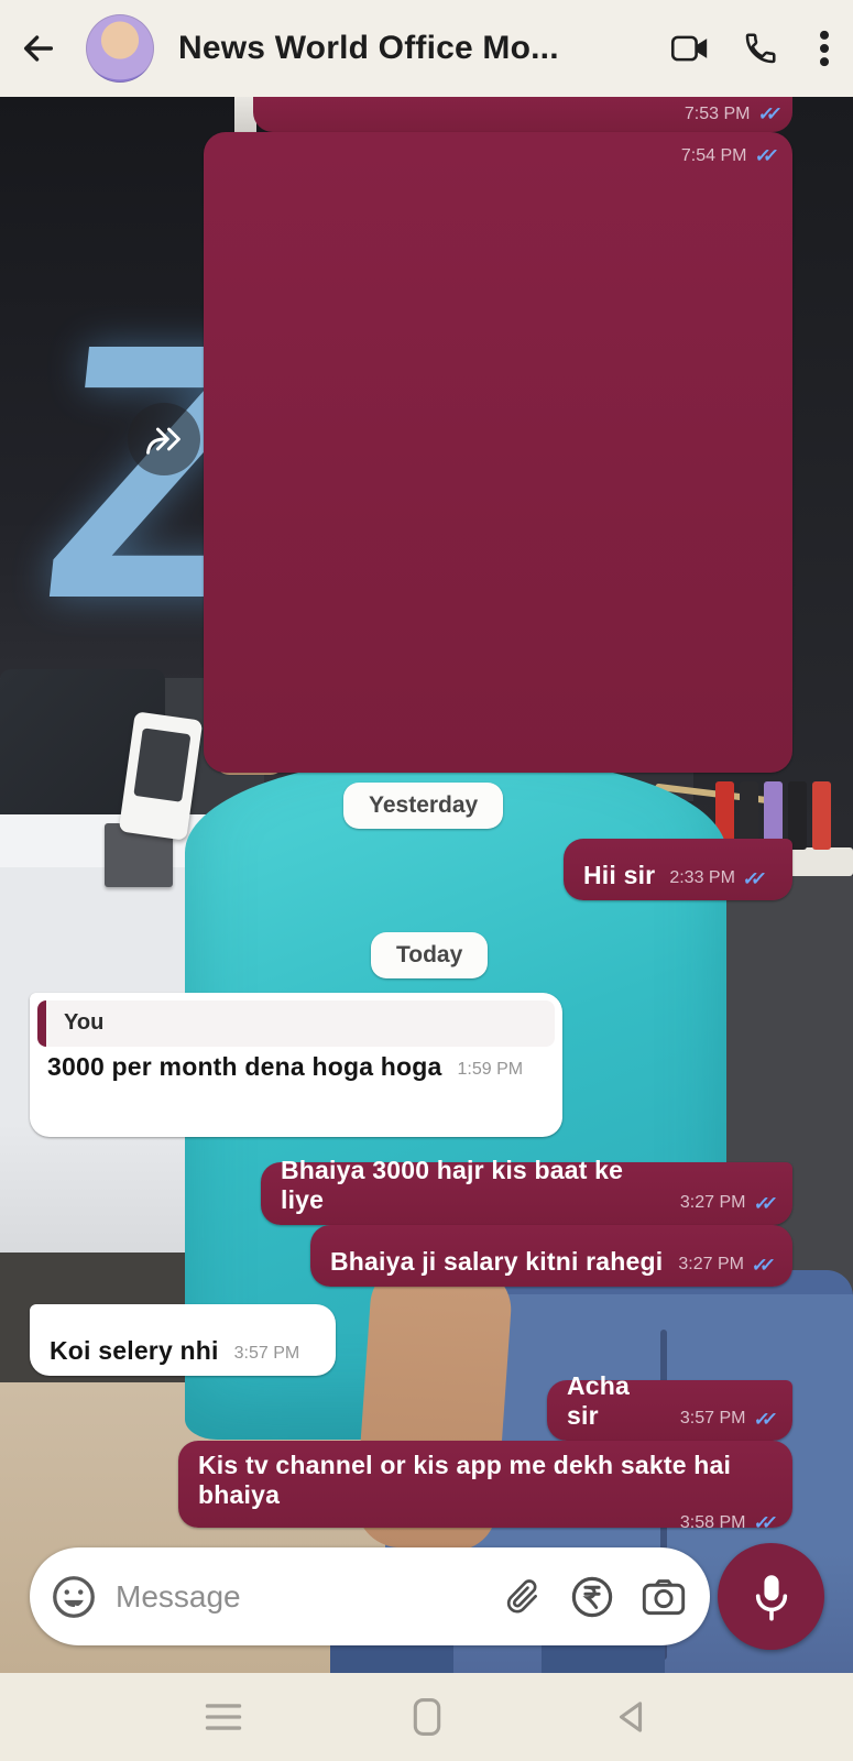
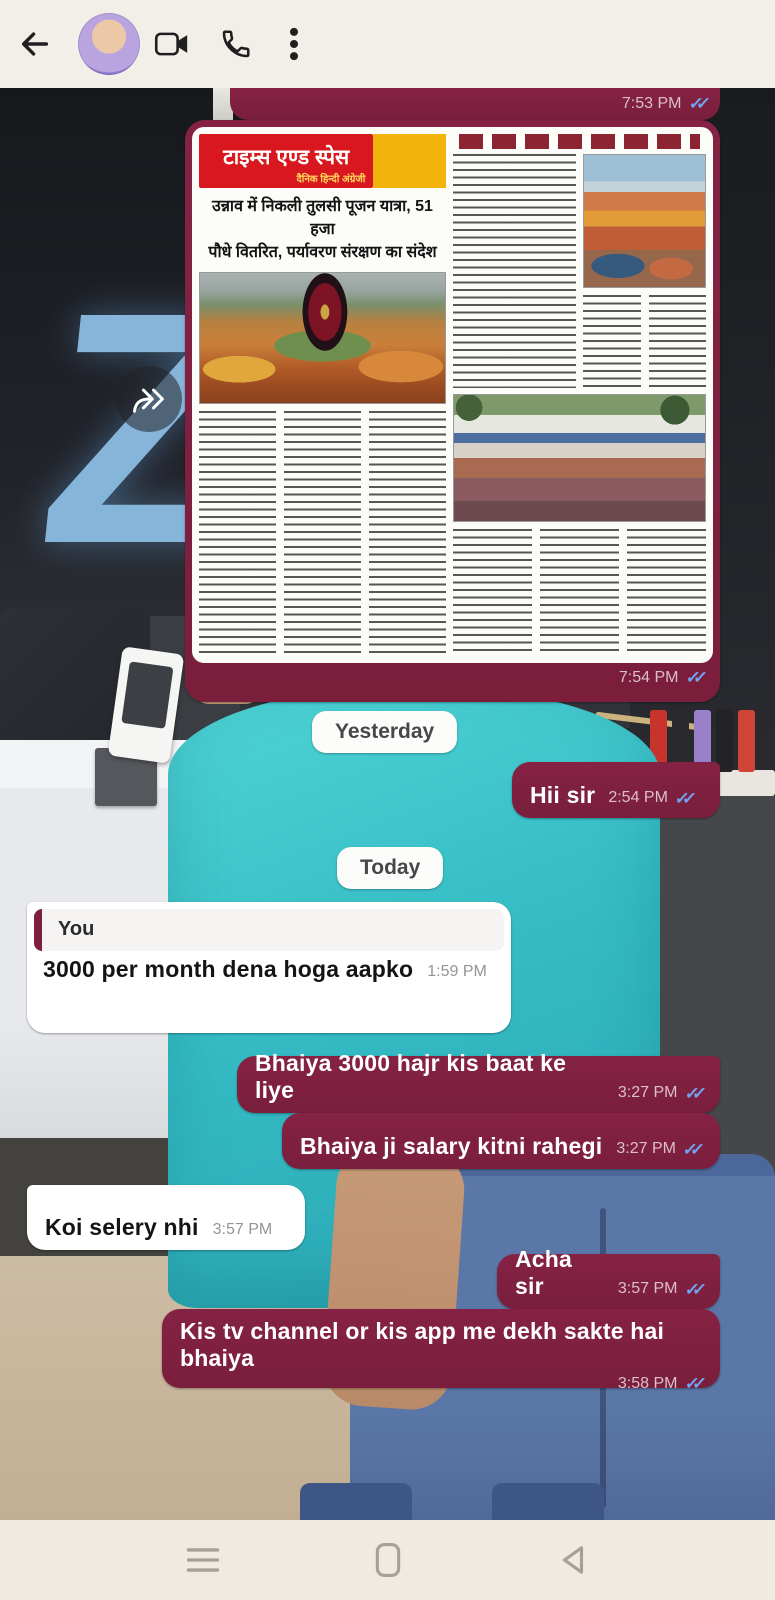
- News World Office Mo...
  7:53 PM
+ टाइम्स एण्ड स्पेस
+ दैनिक हिन्दी अंग्रेजी
+ उन्नाव में निकली तुलसी पूजन यात्रा, 51 हजा
+ पौधे वितरित, पर्यावरण संरक्षण का संदेश
  7:54 PM
  Yesterday
  Hii sir
- 2:33 PM
+ 2:54 PM
  Today
  You
- 3000 per month dena hoga hoga
+ 3000 per month dena hoga aapko
  1:59 PM
  Bhaiya 3000 hajr kis baat ke liye
  3:27 PM
  Bhaiya ji salary kitni rahegi
  3:27 PM
  Koi selery nhi
  3:57 PM
  Acha sir
  3:57 PM
  Kis tv channel or kis app me dekh sakte hai bhaiya
  3:58 PM
- Message
